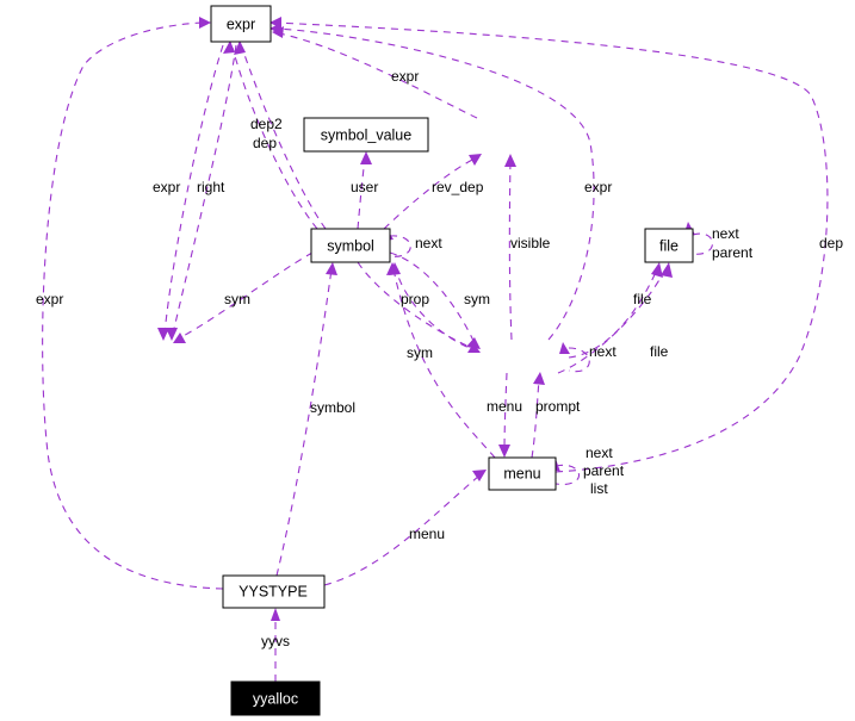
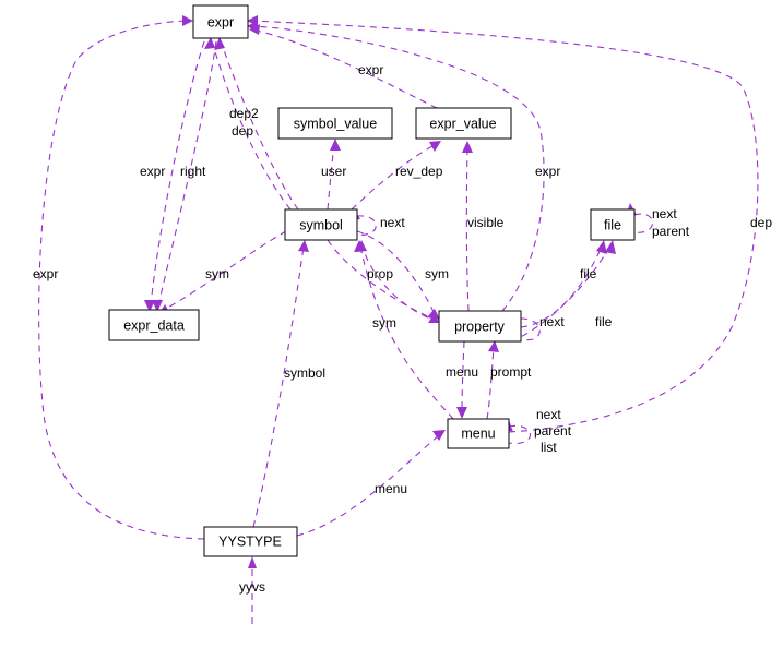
  expr
  symbol_value
+ expr_value
  symbol
  file
+ expr_data
+ property
  menu
  YYSTYPE
- yyalloc
  expr
  dep2
  dep
  expr
  right
  user
  rev_dep
  expr
  next
  visible
  next
  parent
  dep
  expr
  sym
  prop
  sym
  file
  sym
  next
  file
  symbol
  menu
  prompt
  next
  parent
  list
  menu
  yyvs
